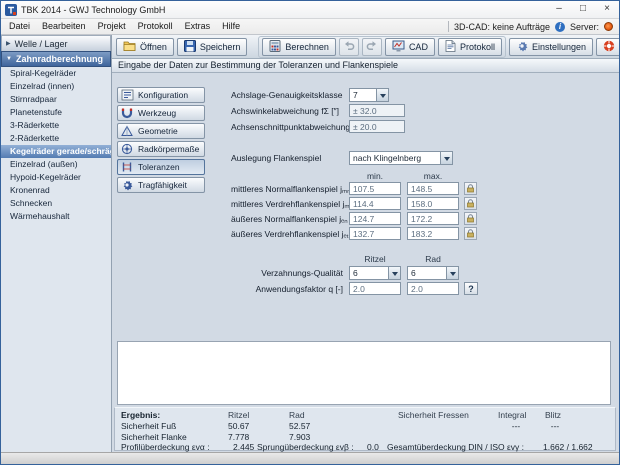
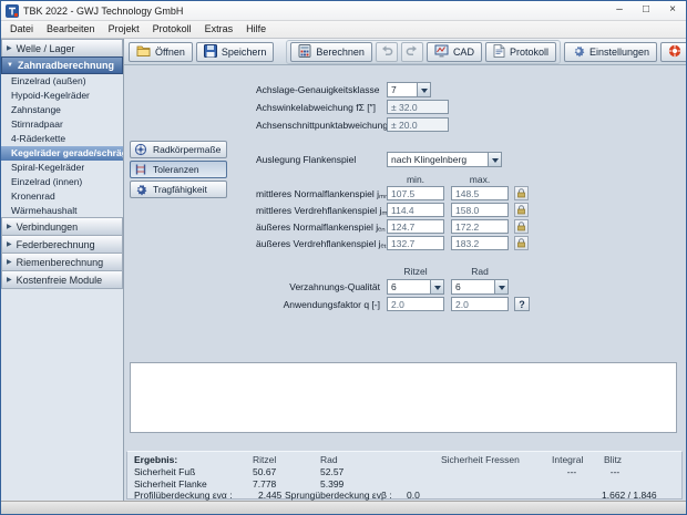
- TBK 2014 - GWJ Technology GmbH
+ TBK 2022 - GWJ Technology GmbH
  –
  □
  ×
  Datei
  Bearbeiten
  Projekt
  Protokoll
  Extras
  Hilfe
- 3D-CAD: keine Aufträge
- i
- Server:
  Welle / Lager
  Zahnradberechnung
- Spiral-Kegelräder
+ Einzelrad (außen)
- Einzelrad (innen)
+ Hypoid-Kegelräder
+ Zahnstange
  Stirnradpaar
- Planetenstufe
- 3-Räderkette
- 2-Räderkette
+ 4-Räderkette
  Kegelräder gerade/schrä
- Einzelrad (außen)
+ Spiral-Kegelräder
- Hypoid-Kegelräder
+ Einzelrad (innen)
  Kronenrad
- Schnecken
  Wärmehaushalt
+ Verbindungen
+ Federberechnung
+ Riemenberechnung
+ Kostenfreie Module
  Öffnen
  Speichern
  Berechnen
  CAD
  Protokoll
  Einstellungen
- Eingabe der Daten zur Bestimmung der Toleranzen und Flankenspiele
- Konfiguration
- Werkzeug
- Geometrie
  Radkörpermaße
  Toleranzen
  Tragfähigkeit
  Achslage-Genauigkeitsklasse
  7
  Achswinkelabweichung fΣ [″]
  ± 32.0
  Achsenschnittpunktabweichung
  ± 20.0
  Auslegung Flankenspiel
  nach Klingelnberg
  min.
  max.
  mittleres Normalflankenspiel jₘ
  107.5
  148.5
  mittleres Verdrehflankenspiel jₘ
  114.4
  158.0
  äußeres Normalflankenspiel jₑₙ
  124.7
  172.2
  äußeres Verdrehflankenspiel jₑₜ
  132.7
  183.2
  Ritzel
  Rad
  Verzahnungs-Qualität
  6
  6
  Anwendungsfaktor q [-]
  2.0
  2.0
  ?
  Ergebnis:
  Ritzel
  Rad
  Sicherheit Fressen
  Integral
  Blitz
  Sicherheit Fuß
  50.67
  52.57
  ---
  ---
  Sicherheit Flanke
  7.778
- 7.903
+ 5.399
  Profilüberdeckung εvα :
  2.445
  Sprungüberdeckung εvβ :
  0.0
- Gesamtüberdeckung DIN / ISO εvγ :
- 1.662 / 1.662
+ 1.662 / 1.846
